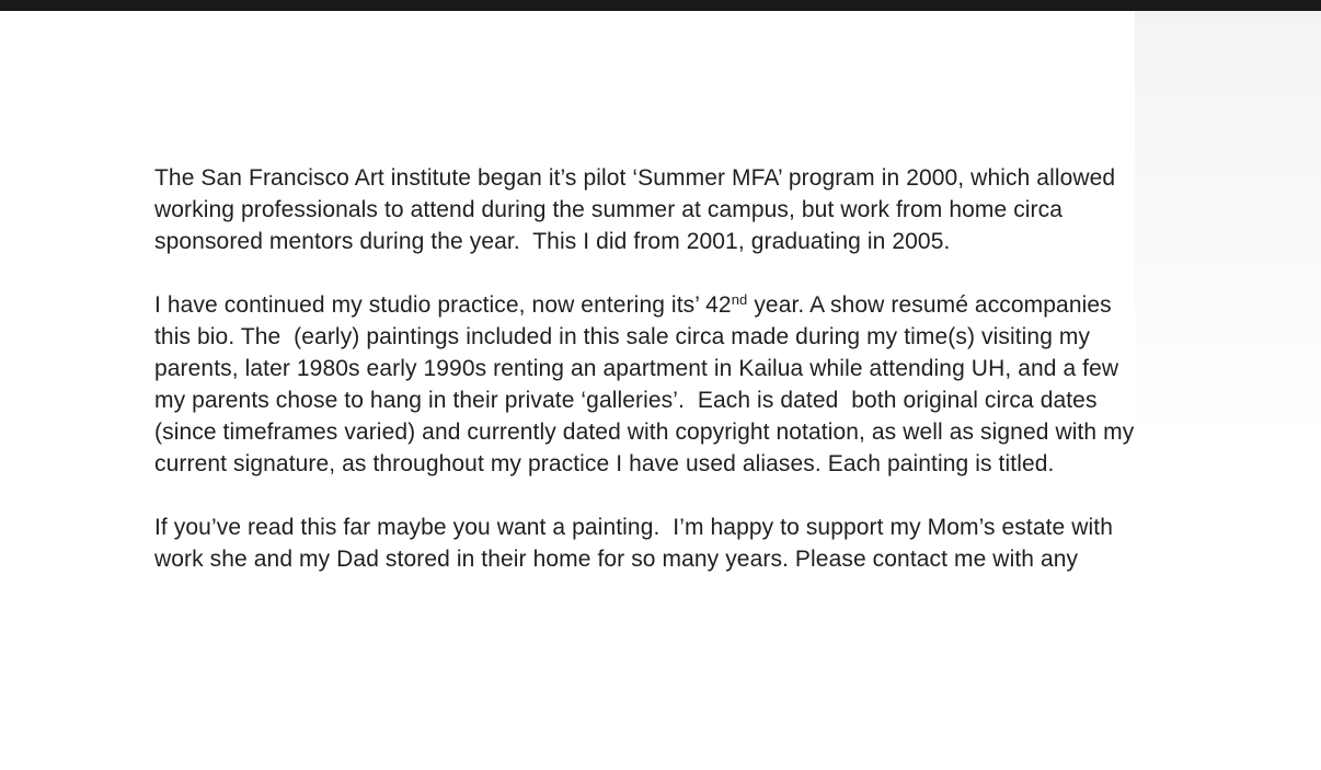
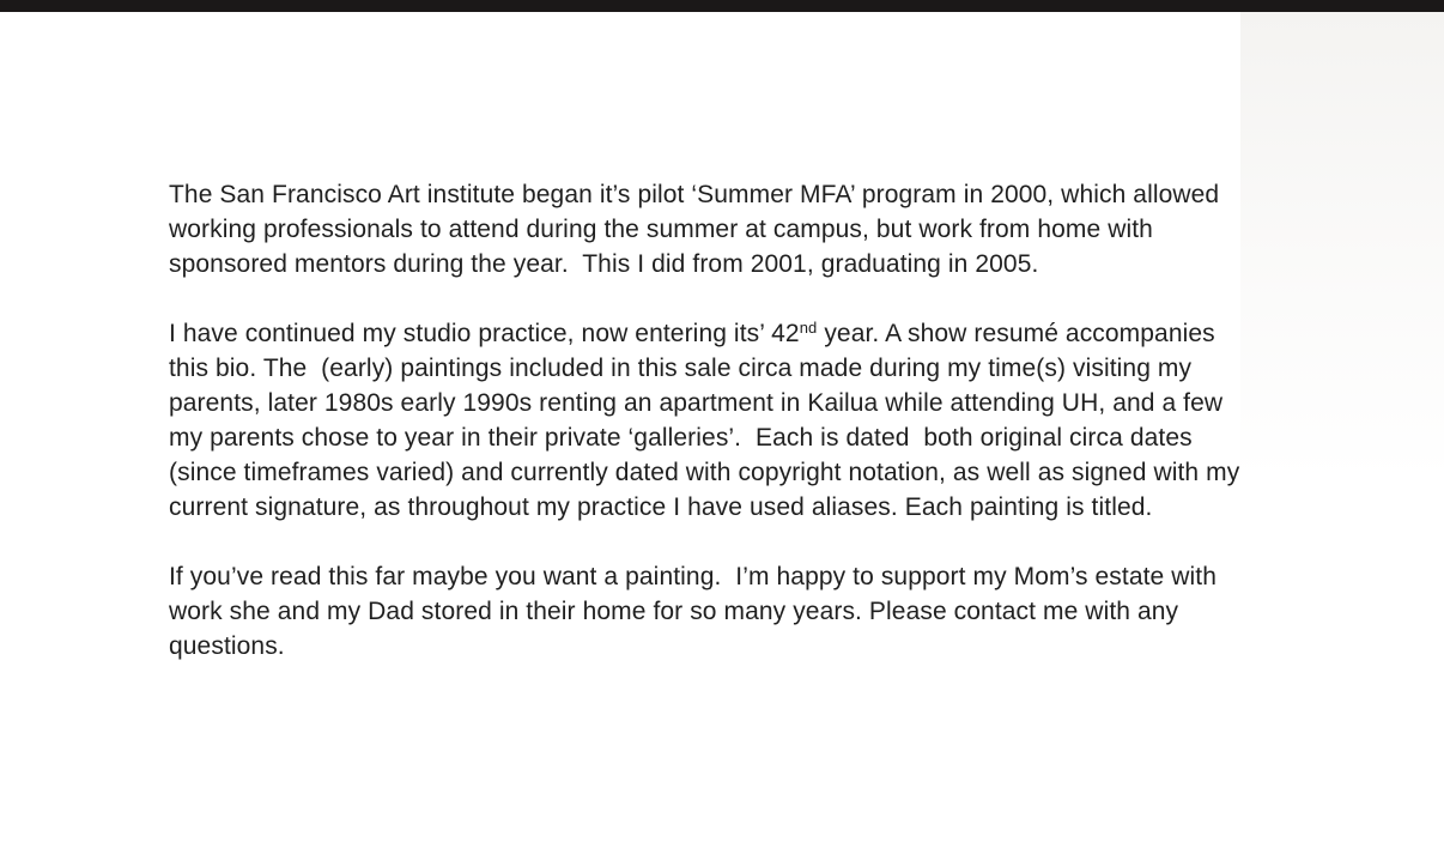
  The San Francisco Art institute began it’s pilot ‘Summer MFA’ program in 2000, which allowed
- working professionals to attend during the summer at campus, but work from home circa
+ working professionals to attend during the summer at campus, but work from home with
  sponsored mentors during the year. This I did from 2001, graduating in 2005.
  I have continued my studio practice, now entering its’ 42nd year. A show resumé accompanies
  this bio. The (early) paintings included in this sale circa made during my time(s) visiting my
  parents, later 1980s early 1990s renting an apartment in Kailua while attending UH, and a few
- my parents chose to hang in their private ‘galleries’. Each is dated both original circa dates
+ my parents chose to year in their private ‘galleries’. Each is dated both original circa dates
  (since timeframes varied) and currently dated with copyright notation, as well as signed with my
  current signature, as throughout my practice I have used aliases. Each painting is titled.
  If you’ve read this far maybe you want a painting. I’m happy to support my Mom’s estate with
  work she and my Dad stored in their home for so many years. Please contact me with any
+ questions.
